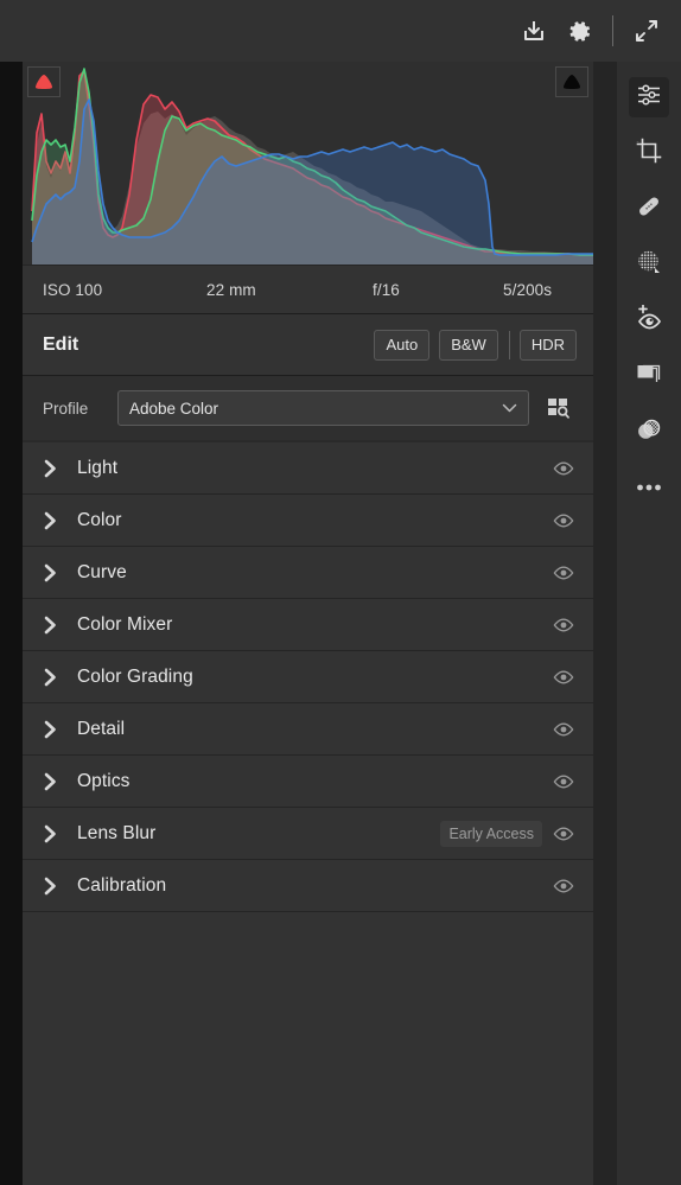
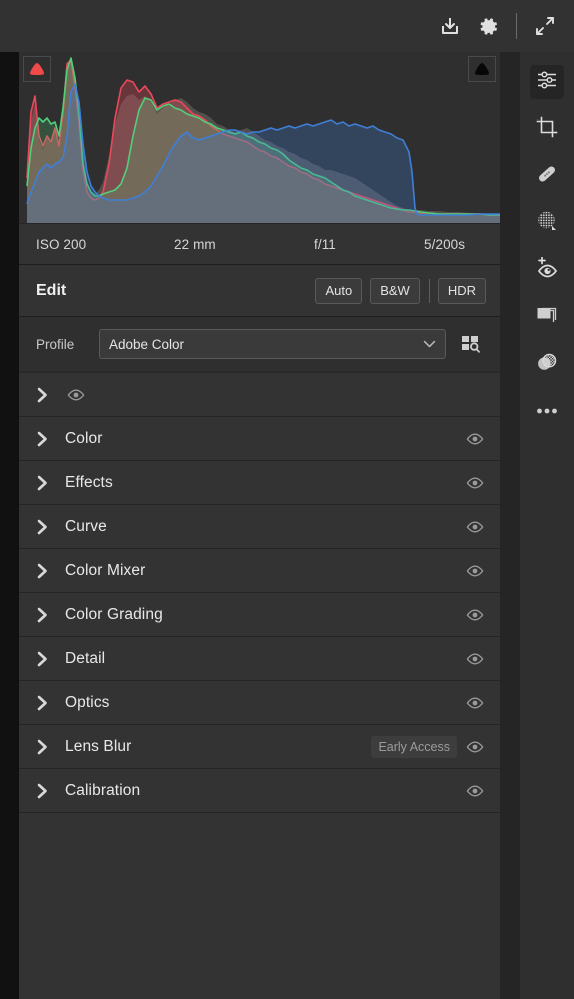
- ISO 100
+ ISO 200
  22 mm
- f/16
+ f/11
  5/200s
  Edit
  Auto
  B&W
  HDR
  Profile
  Adobe Color
- Light
  Color
+ Effects
  Curve
  Color Mixer
  Color Grading
  Detail
  Optics
  Lens Blur
  Early Access
  Calibration
